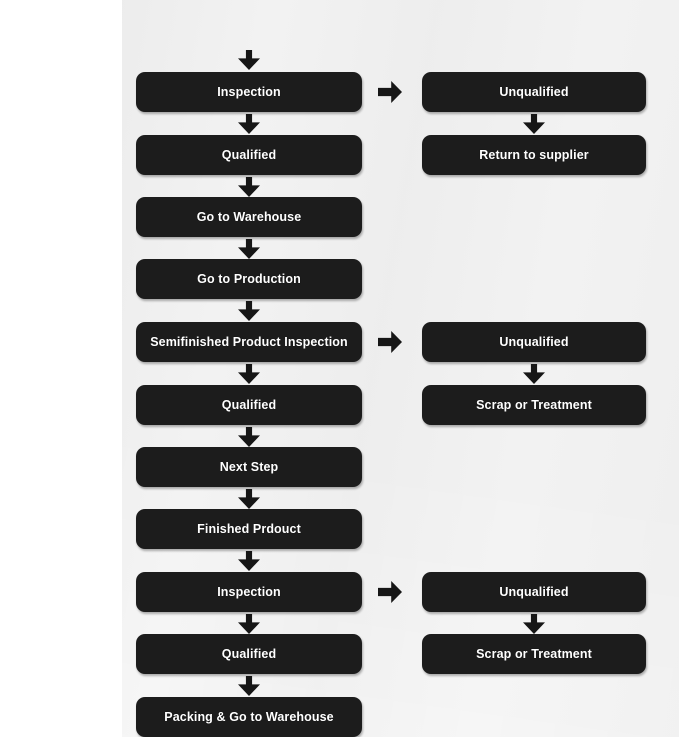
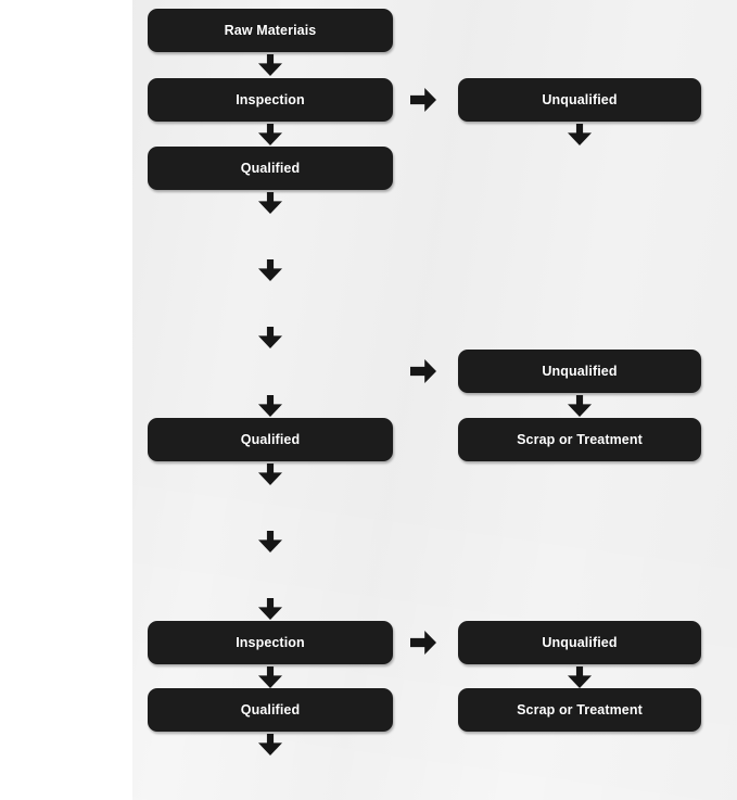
+ Raw Materiais
  Inspection
  Qualified
- Go to Warehouse
- Go to Production
- Semifinished Product Inspection
  Qualified
- Next Step
- Finished Prdouct
  Inspection
  Qualified
- Packing & Go to Warehouse
  Unqualified
- Return to supplier
  Unqualified
  Scrap or Treatment
  Unqualified
  Scrap or Treatment
